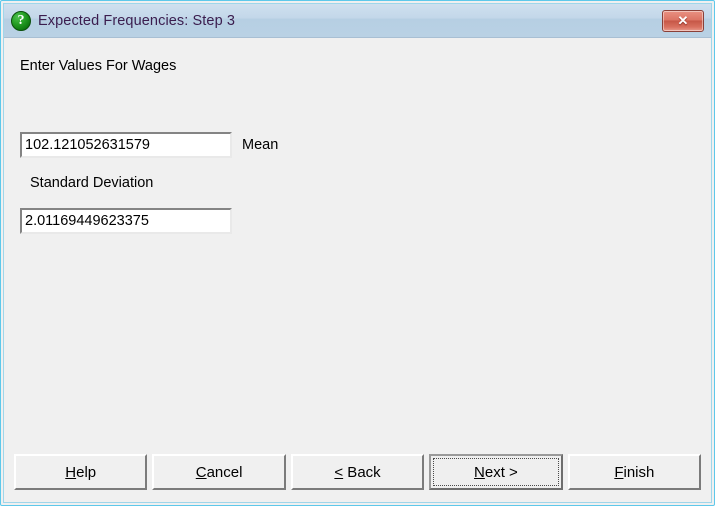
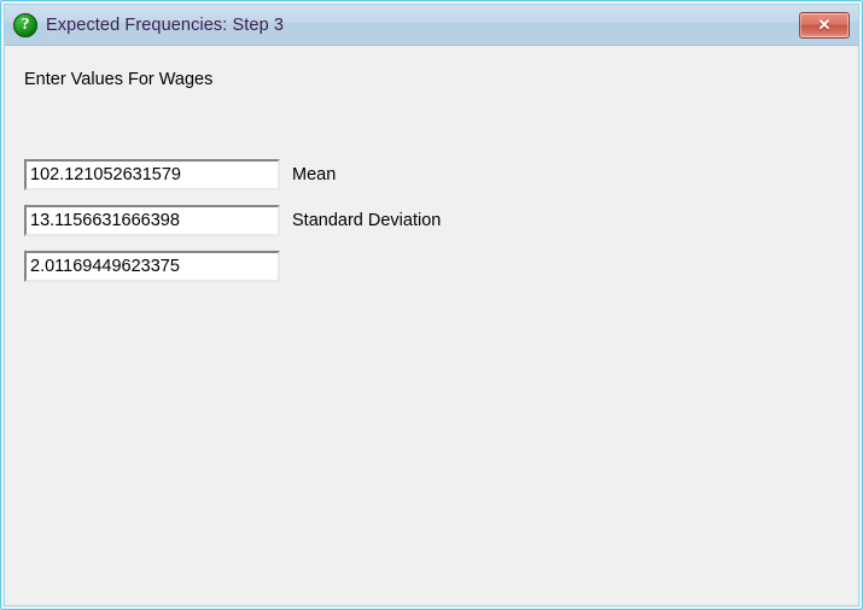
  ?
  Expected Frequencies: Step 3
  ✕
  Enter Values For Wages
  102.121052631579
  Mean
+ 13.1156631666398
  Standard Deviation
  2.01169449623375
- Help
- Cancel
- < Back
- Next >
- Finish
